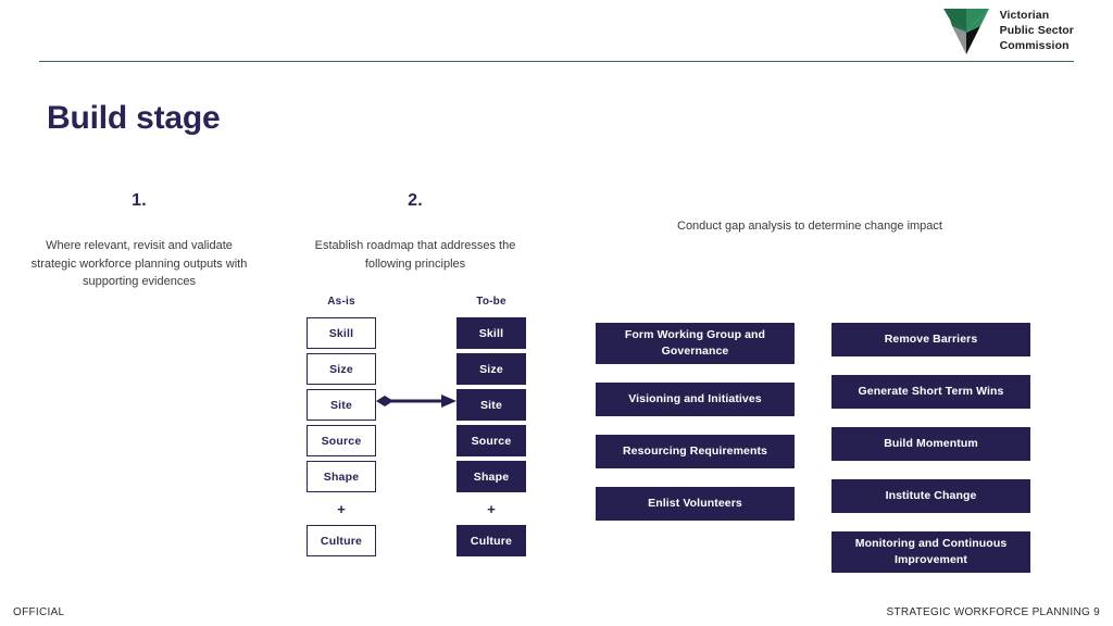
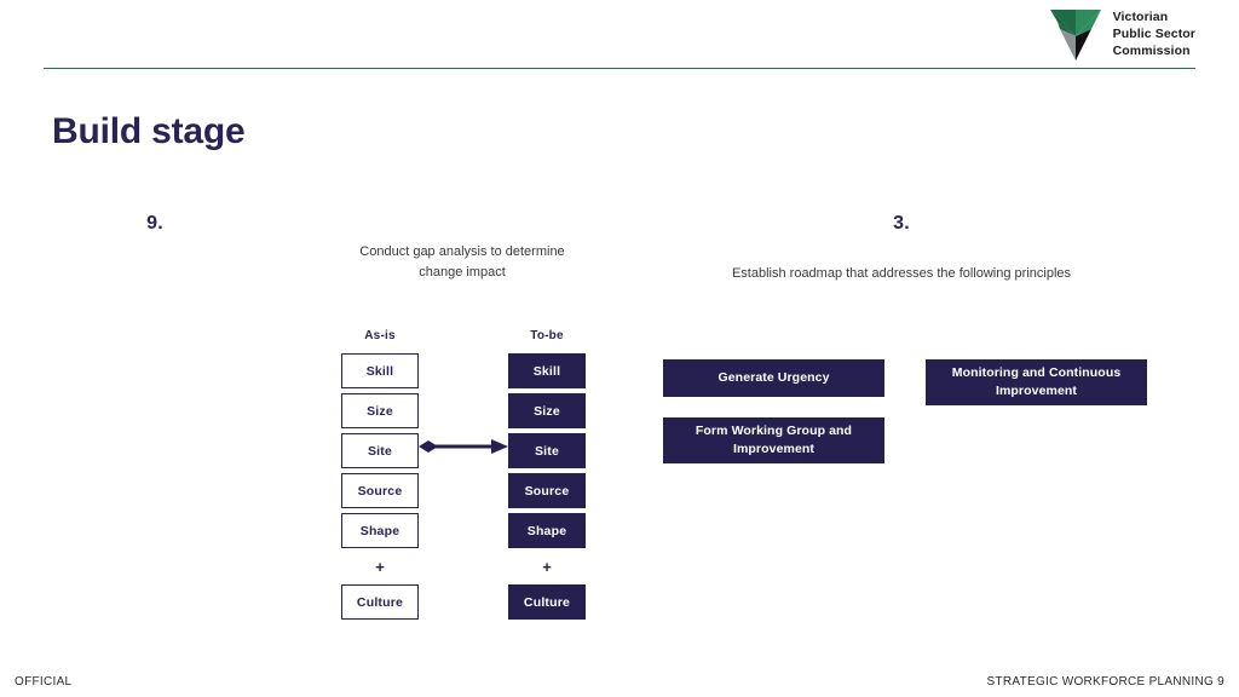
  Victorian
  Public Sector
  Commission
  Build stage
- 1.
+ 9.
- Where relevant, revisit and validate strategic workforce planning outputs with supporting evidences
- 2.
- Establish roadmap that addresses the following principles
+ Conduct gap analysis to determine change impact
  As-is
  To-be
  Skill
  Size
  Site
  Source
  Shape
  +
  Culture
  Skill
  Size
  Site
  Source
  Shape
  +
  Culture
+ 3.
- Conduct gap analysis to determine change impact
+ Establish roadmap that addresses the following principles
+ Generate Urgency
- Form Working Group and Governance
+ Form Working Group and Improvement
- Visioning and Initiatives
- Resourcing Requirements
- Enlist Volunteers
- Remove Barriers
- Generate Short Term Wins
- Build Momentum
- Institute Change
  Monitoring and Continuous Improvement
  OFFICIAL
  STRATEGIC WORKFORCE PLANNING 9
